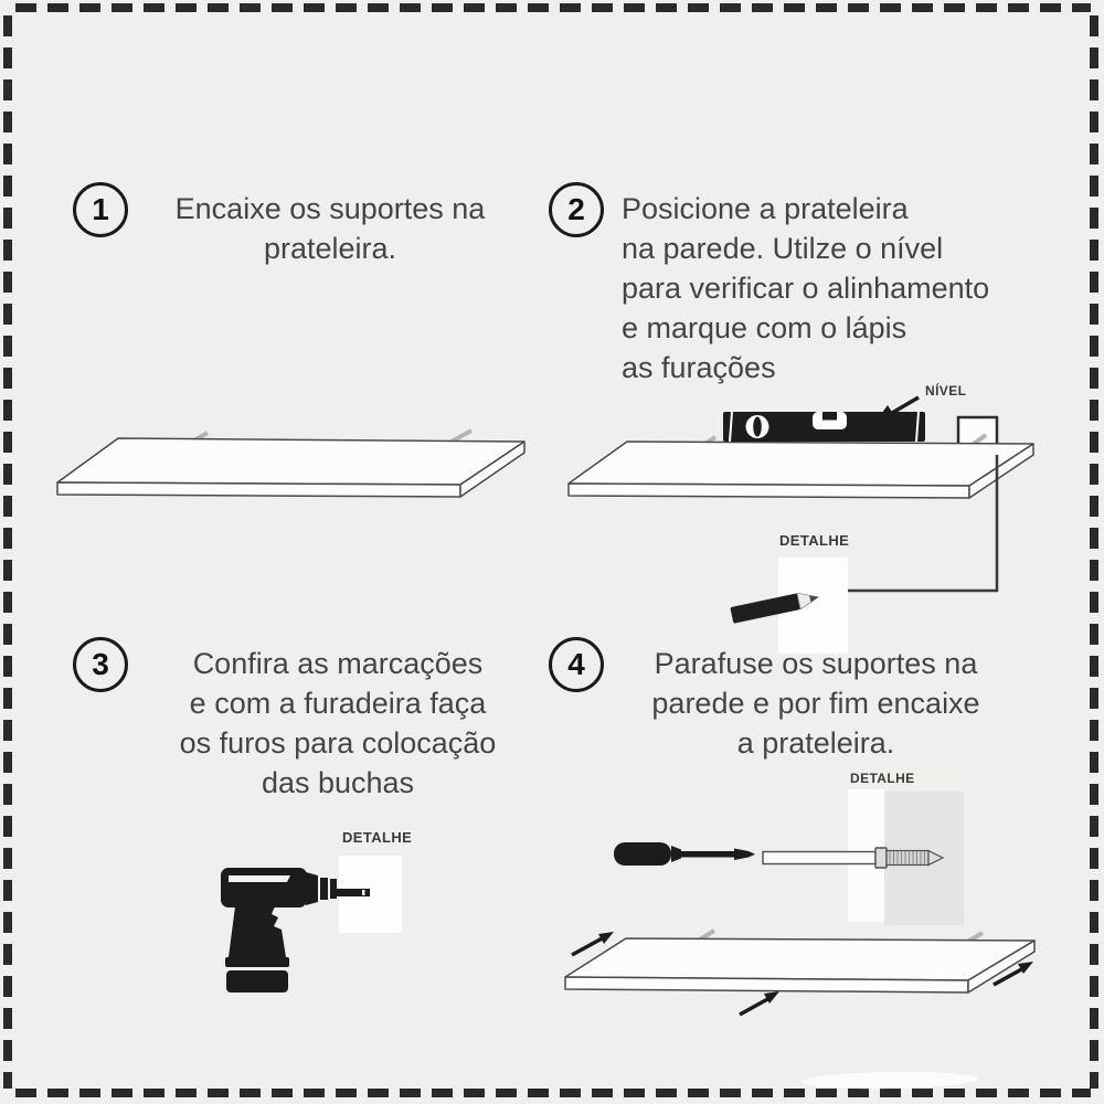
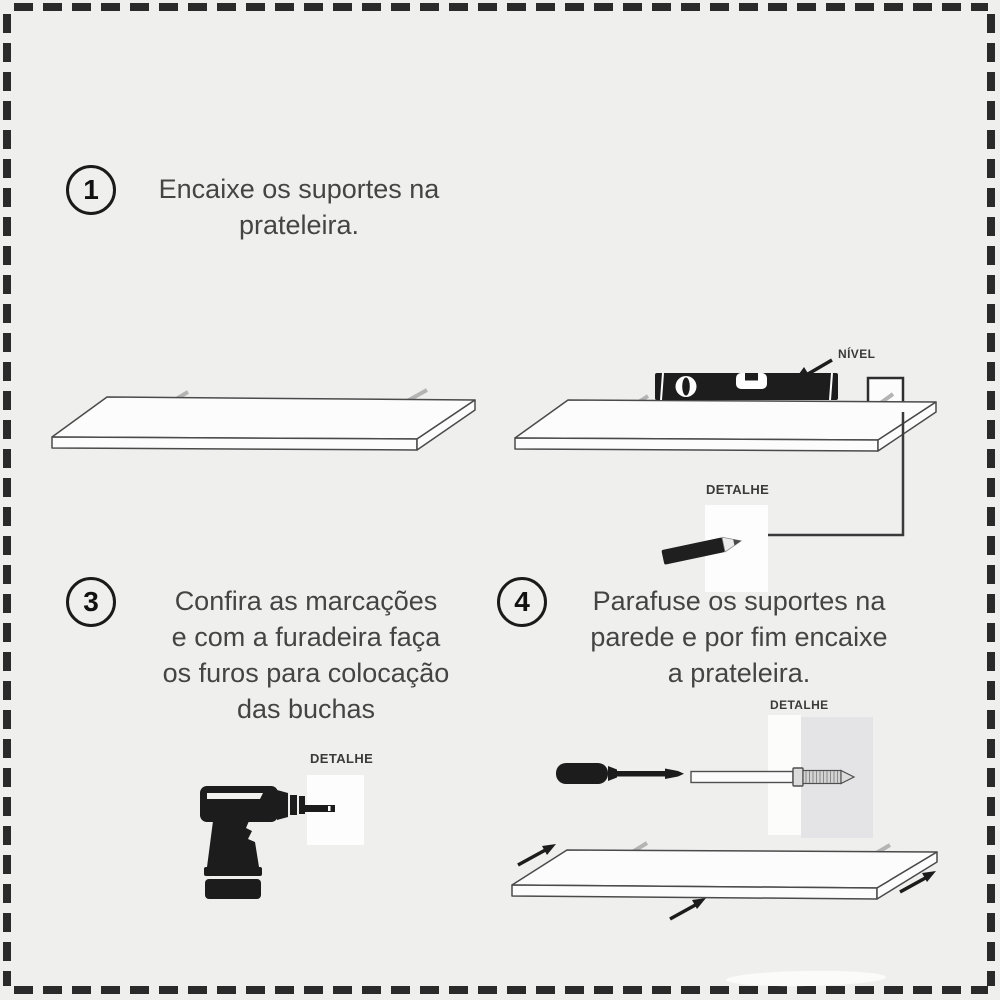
  1
  Encaixe os suportes na
  prateleira.
- 2
- Posicione a prateleira
- na parede. Utilze o nível
- para verificar o alinhamento
- e marque com o lápis
- as furações
  3
  Confira as marcações
  e com a furadeira faça
  os furos para colocação
  das buchas
  4
  Parafuse os suportes na
  parede e por fim encaixe
  a prateleira.
  NÍVEL
  DETALHE
  DETALHE
  DETALHE
